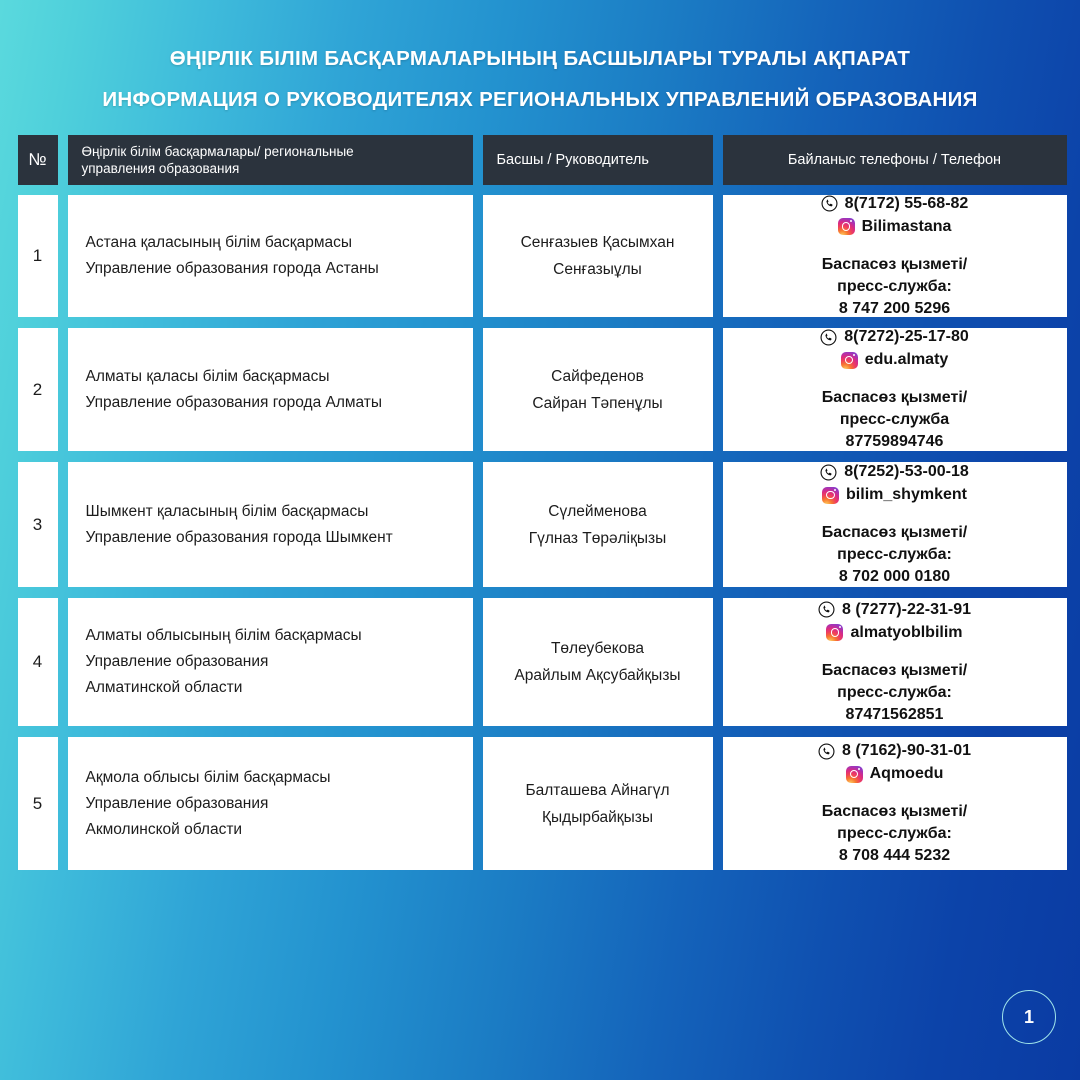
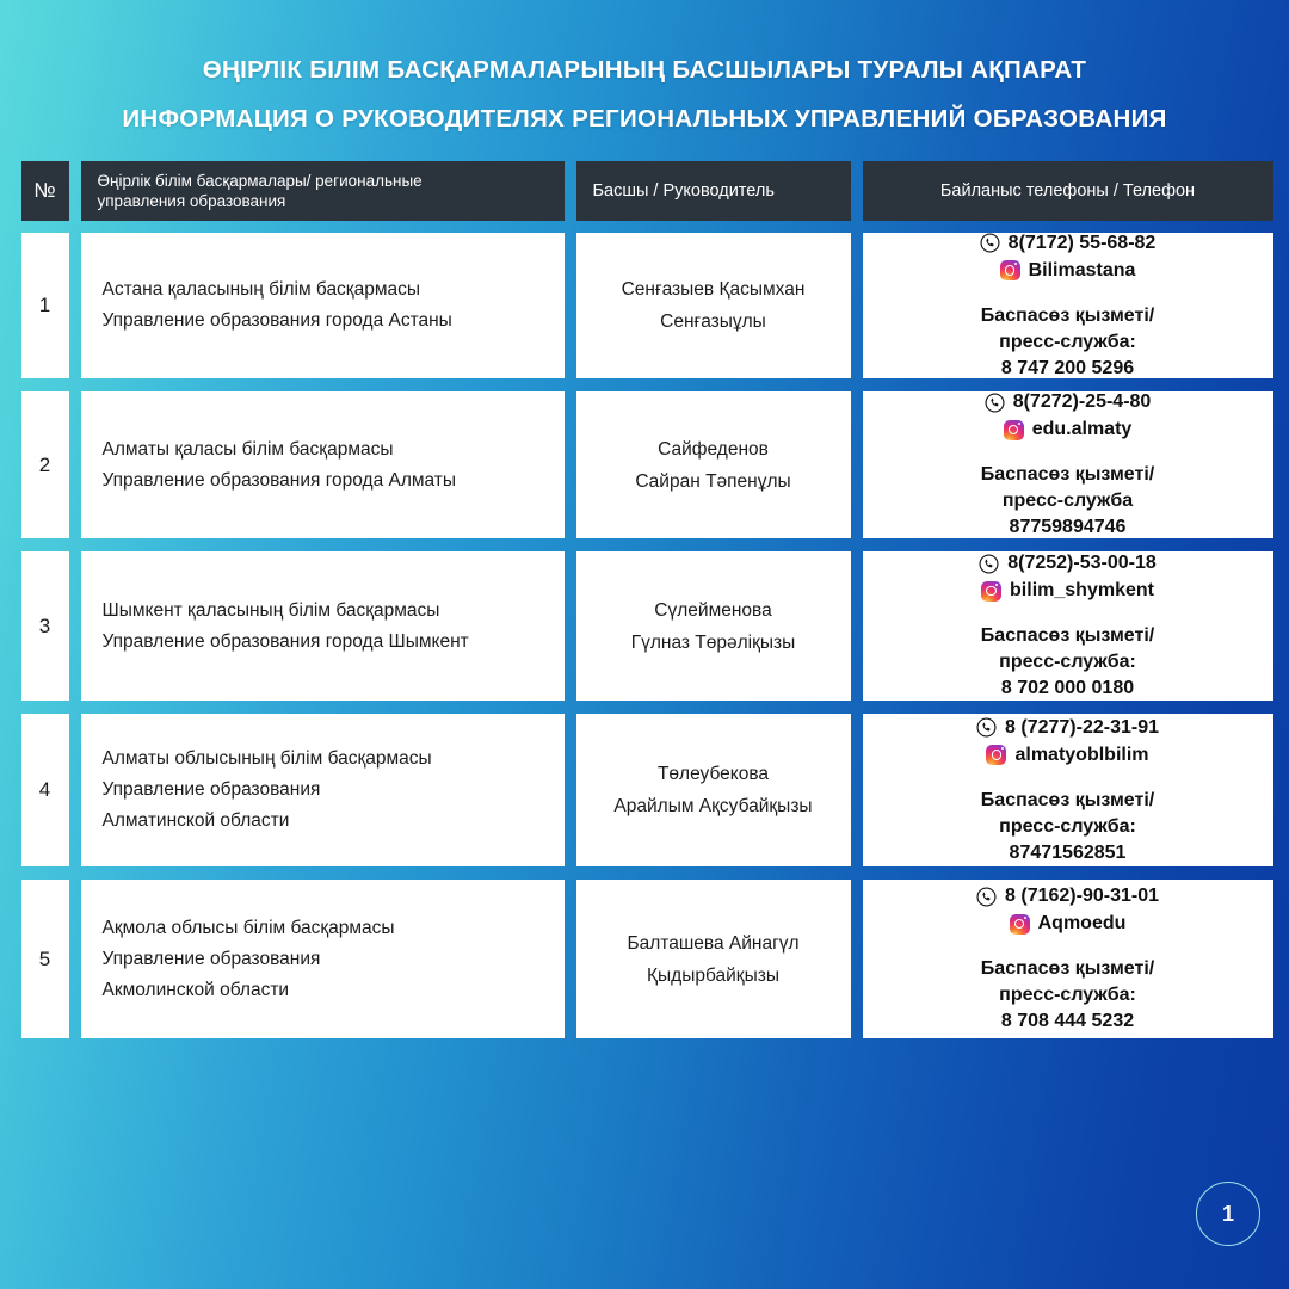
  ӨҢІРЛІК БІЛІМ БАСҚАРМАЛАРЫНЫҢ БАСШЫЛАРЫ ТУРАЛЫ АҚПАРАТ
  ИНФОРМАЦИЯ О РУКОВОДИТЕЛЯХ РЕГИОНАЛЬНЫХ УПРАВЛЕНИЙ ОБРАЗОВАНИЯ
  №
  Өңірлік білім басқармалары/ региональные
  управления образования
  Басшы / Руководитель
  Байланыс телефоны / Телефон
  1
  Астана қаласының білім басқармасы
  Управление образования города Астаны
  Сенғазыев Қасымхан
  Сенғазыұлы
  8(7172) 55-68-82
  Bilimastana
  Баспасөз қызметі/
  пресс-служба:
  8 747 200 5296
  2
  Алматы қаласы білім басқармасы
  Управление образования города Алматы
  Сайфеденов
  Сайран Тәпенұлы
- 8(7272)-25-17-80
+ 8(7272)-25-4-80
  edu.almaty
  Баспасөз қызметі/
  пресс-служба
  87759894746
  3
  Шымкент қаласының білім басқармасы
  Управление образования города Шымкент
  Сүлейменова
  Гүлназ Төрәліқызы
  8(7252)-53-00-18
  bilim_shymkent
  Баспасөз қызметі/
  пресс-служба:
  8 702 000 0180
  4
  Алматы облысының білім басқармасы
  Управление образования
  Алматинской области
  Төлеубекова
  Арайлым Ақсубайқызы
  8 (7277)-22-31-91
  almatyoblbilim
  Баспасөз қызметі/
  пресс-служба:
  87471562851
  5
  Ақмола облысы білім басқармасы
  Управление образования
  Акмолинской области
  Балташева Айнагүл
  Қыдырбайқызы
  8 (7162)-90-31-01
  Aqmoedu
  Баспасөз қызметі/
  пресс-служба:
  8 708 444 5232
  1
